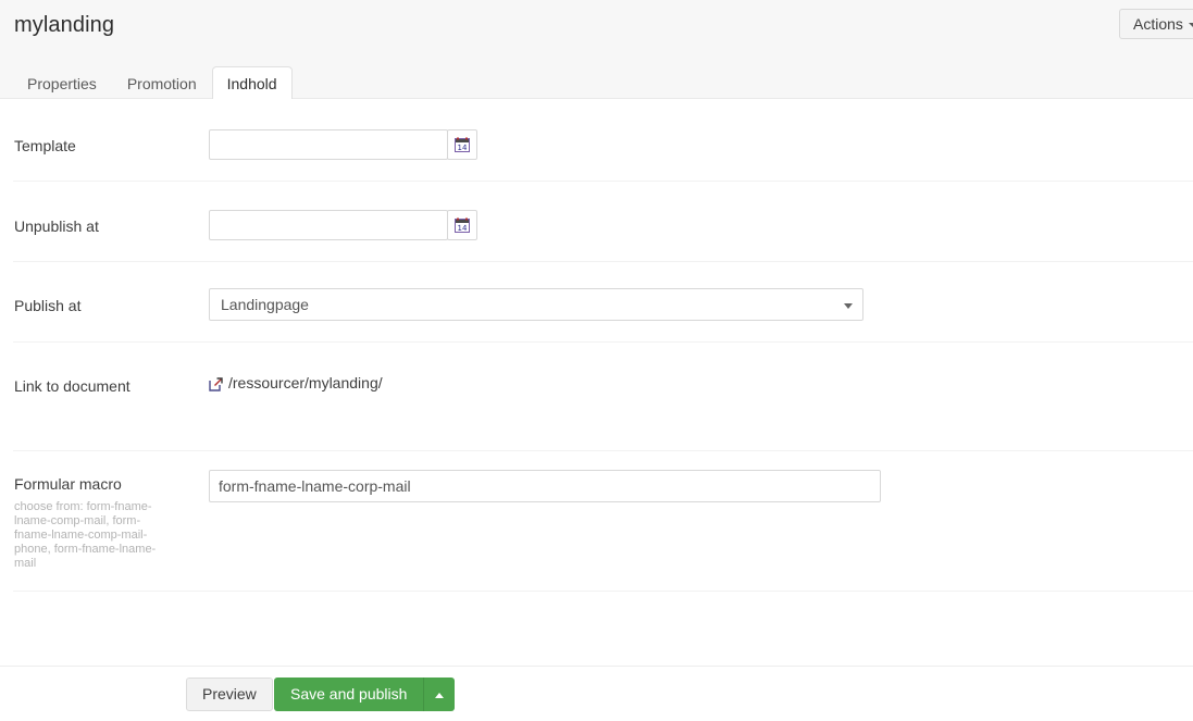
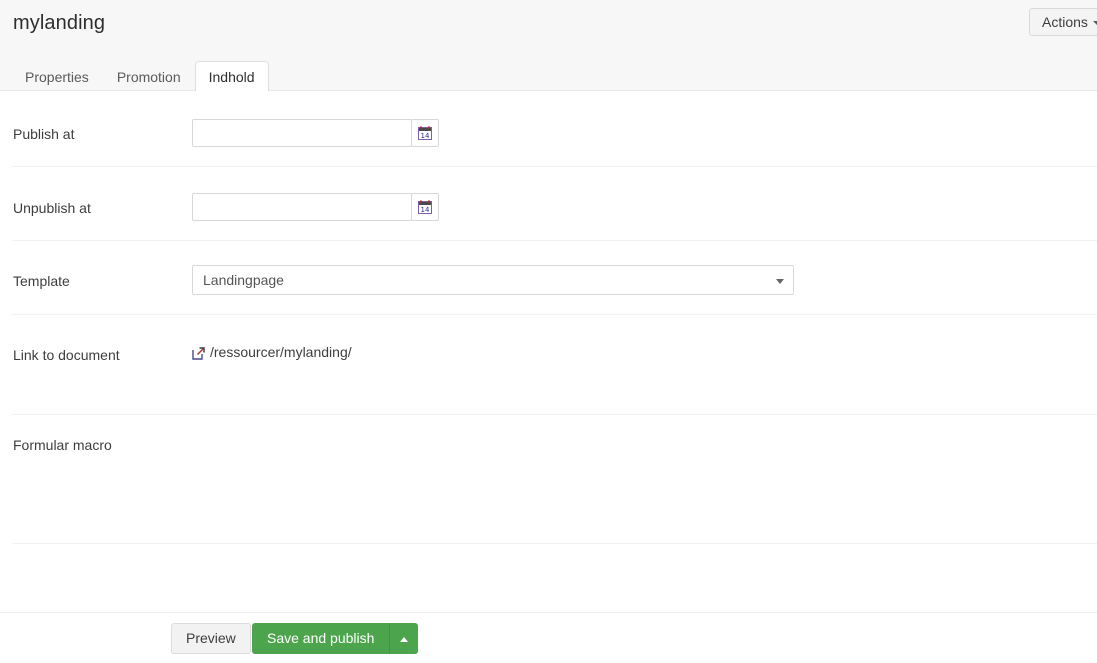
  mylanding
  Actions
  Properties
  Promotion
  Indhold
- Template
+ Publish at
  14
  Unpublish at
  14
- Publish at
+ Template
  Landingpage
  Link to document
  /ressourcer/mylanding/
  Formular macro
- choose from: form-fname-lname-comp-mail, form-fname-lname-comp-mail-phone, form-fname-lname-mail
- form-fname-lname-corp-mail
  Preview
  Save and publish
